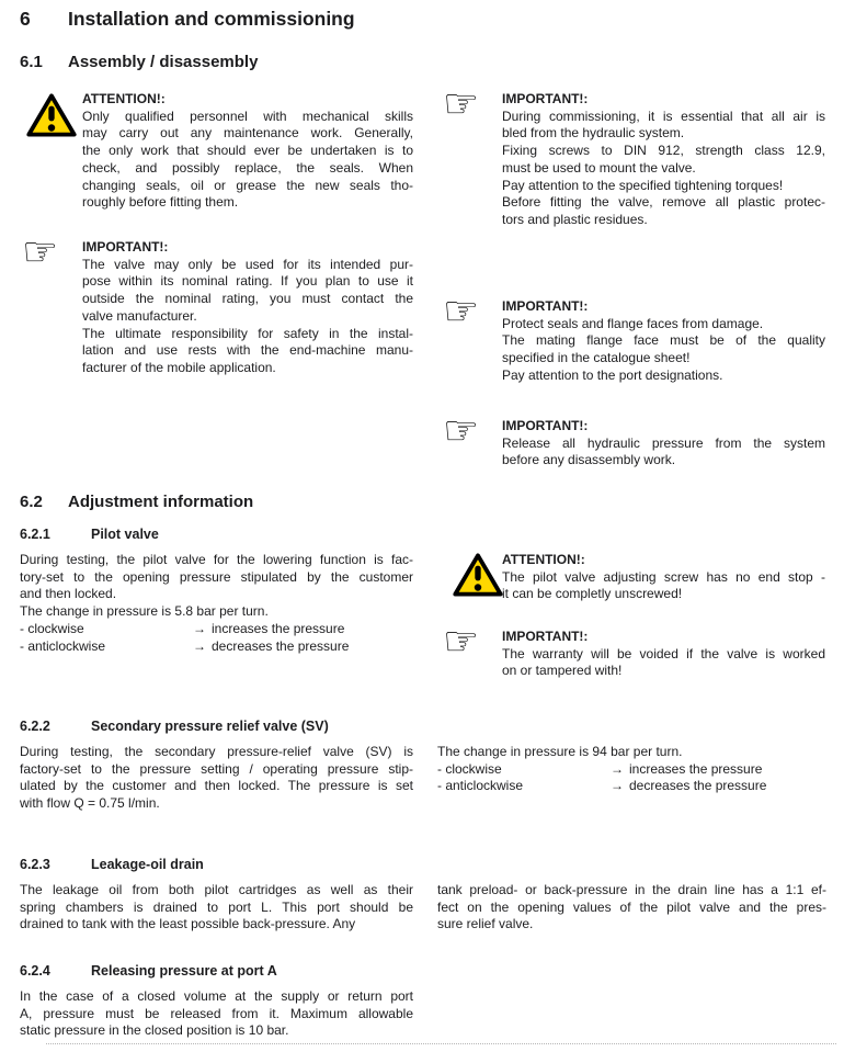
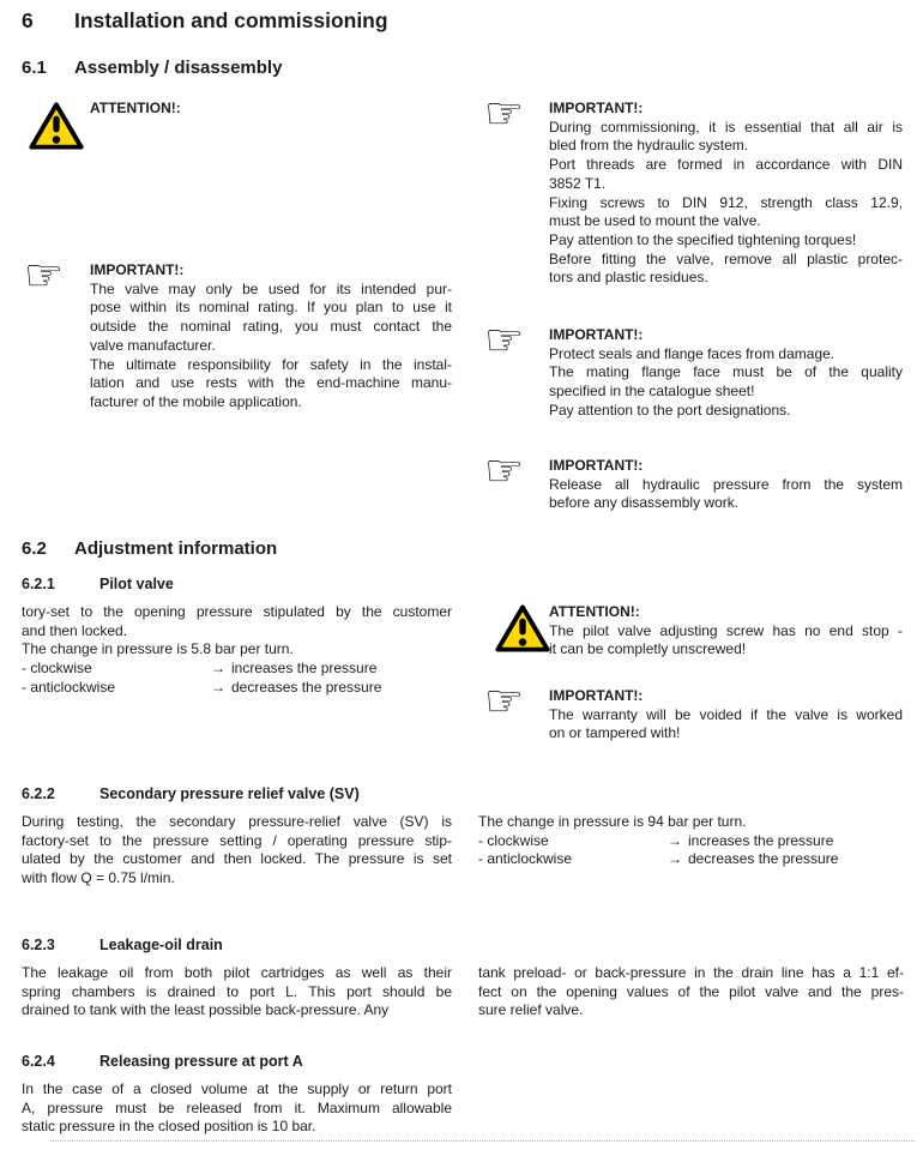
  6 Installation and commissioning
  6.1 Assembly / disassembly
  ATTENTION!:
- Only qualified personnel with mechanical skills
- may carry out any maintenance work. Generally,
- the only work that should ever be undertaken is to
- check, and possibly replace, the seals. When
- changing seals, oil or grease the new seals tho-
- roughly before fitting them.
  ☞
  IMPORTANT!:
  The valve may only be used for its intended pur-
  pose within its nominal rating. If you plan to use it
  outside the nominal rating, you must contact the
  valve manufacturer.
  The ultimate responsibility for safety in the instal-
  lation and use rests with the end-machine manu-
  facturer of the mobile application.
  ☞
  IMPORTANT!:
  During commissioning, it is essential that all air is
  bled from the hydraulic system.
+ Port threads are formed in accordance with DIN
+ 3852 T1.
  Fixing screws to DIN 912, strength class 12.9,
  must be used to mount the valve.
  Pay attention to the specified tightening torques!
  Before fitting the valve, remove all plastic protec-
  tors and plastic residues.
  ☞
  IMPORTANT!:
  Protect seals and flange faces from damage.
  The mating flange face must be of the quality
  specified in the catalogue sheet!
  Pay attention to the port designations.
  ☞
  IMPORTANT!:
  Release all hydraulic pressure from the system
  before any disassembly work.
  6.2 Adjustment information
  6.2.1 Pilot valve
- During testing, the pilot valve for the lowering function is fac-
  tory-set to the opening pressure stipulated by the customer
  and then locked.
  The change in pressure is 5.8 bar per turn.
  - clockwise → increases the pressure
  - anticlockwise → decreases the pressure
  ATTENTION!:
  The pilot valve adjusting screw has no end stop -
  it can be completly unscrewed!
  ☞
  IMPORTANT!:
  The warranty will be voided if the valve is worked
  on or tampered with!
  6.2.2 Secondary pressure relief valve (SV)
  During testing, the secondary pressure-relief valve (SV) is
  factory-set to the pressure setting / operating pressure stip-
  ulated by the customer and then locked. The pressure is set
  with flow Q = 0.75 l/min.
  The change in pressure is 94 bar per turn.
  - clockwise → increases the pressure
  - anticlockwise → decreases the pressure
  6.2.3 Leakage-oil drain
  The leakage oil from both pilot cartridges as well as their
  spring chambers is drained to port L. This port should be
  drained to tank with the least possible back-pressure. Any
  tank preload- or back-pressure in the drain line has a 1:1 ef-
  fect on the opening values of the pilot valve and the pres-
  sure relief valve.
  6.2.4 Releasing pressure at port A
  In the case of a closed volume at the supply or return port
  A, pressure must be released from it. Maximum allowable
  static pressure in the closed position is 10 bar.
